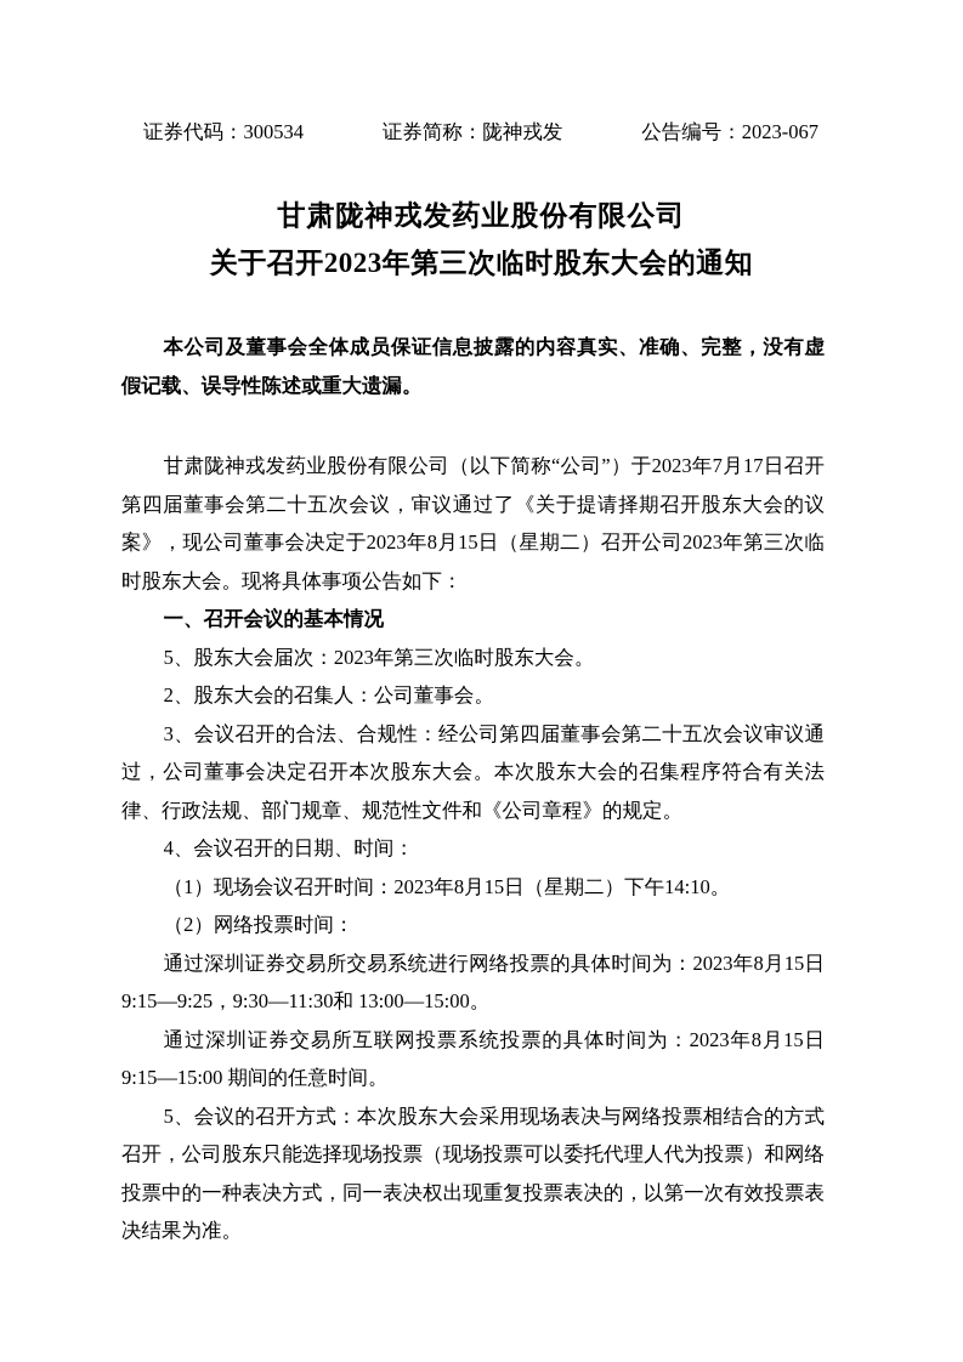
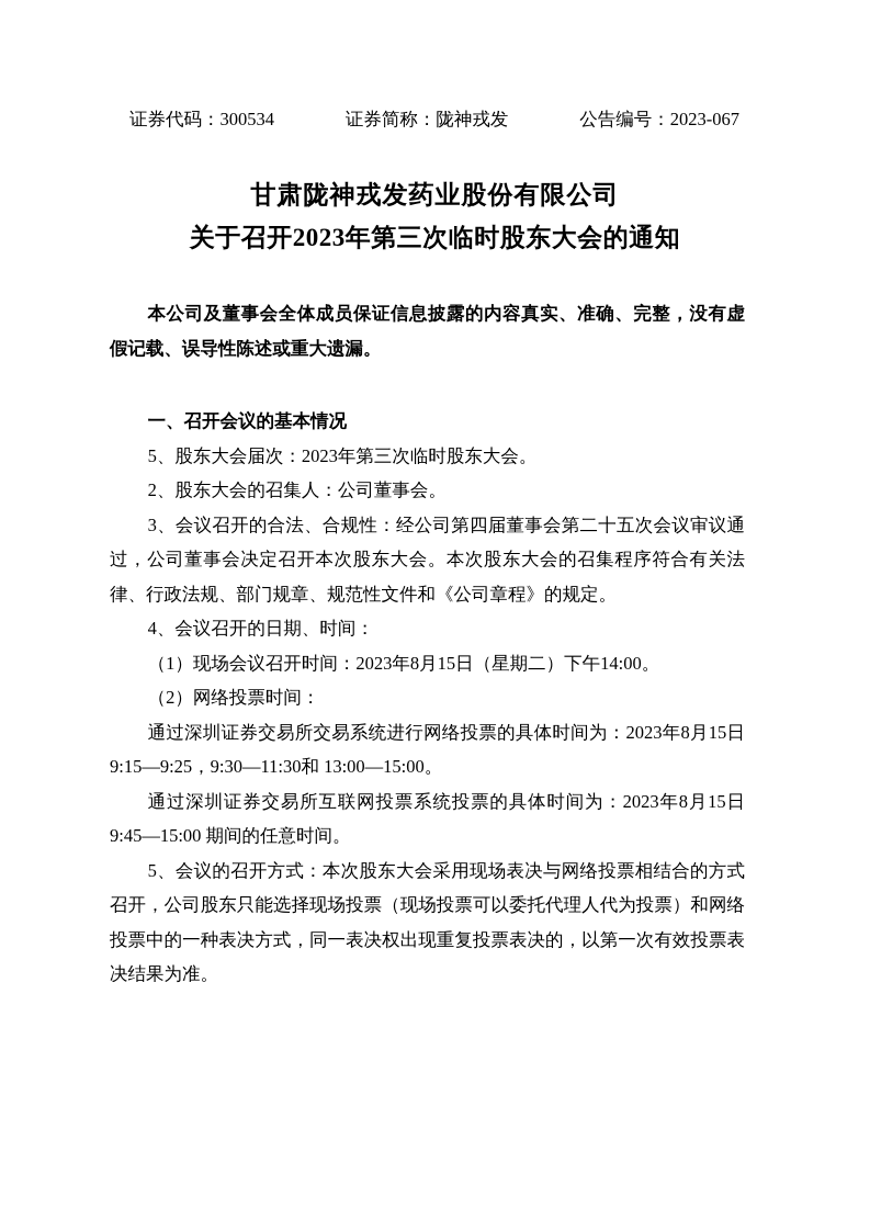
  证券代码：300534
  证券简称：陇神戎发
  公告编号：2023-067
  甘肃陇神戎发药业股份有限公司
  关于召开2023年第三次临时股东大会的通知
  本公司及董事会全体成员保证信息披露的内容真实、准确、完整，没有虚假记载、误导性陈述或重大遗漏。
- 甘肃陇神戎发药业股份有限公司（以下简称“公司”）于2023年7月17日召开第四届董事会第二十五次会议，审议通过了《关于提请择期召开股东大会的议案》，现公司董事会决定于2023年8月15日（星期二）召开公司2023年第三次临时股东大会。现将具体事项公告如下：
  一、召开会议的基本情况
  5、股东大会届次：2023年第三次临时股东大会。
  2、股东大会的召集人：公司董事会。
  3、会议召开的合法、合规性：经公司第四届董事会第二十五次会议审议通过，公司董事会决定召开本次股东大会。本次股东大会的召集程序符合有关法律、行政法规、部门规章、规范性文件和《公司章程》的规定。
  4、会议召开的日期、时间：
- （1）现场会议召开时间：2023年8月15日（星期二）下午14:10。
+ （1）现场会议召开时间：2023年8月15日（星期二）下午14:00。
  （2）网络投票时间：
  通过深圳证券交易所交易系统进行网络投票的具体时间为：2023年8月15日9:15—9:25，9:30—11:30和 13:00—15:00。
- 通过深圳证券交易所互联网投票系统投票的具体时间为：2023年8月15日9:15—15:00 期间的任意时间。
+ 通过深圳证券交易所互联网投票系统投票的具体时间为：2023年8月15日9:45—15:00 期间的任意时间。
  5、会议的召开方式：本次股东大会采用现场表决与网络投票相结合的方式召开，公司股东只能选择现场投票（现场投票可以委托代理人代为投票）和网络投票中的一种表决方式，同一表决权出现重复投票表决的，以第一次有效投票表决结果为准。
